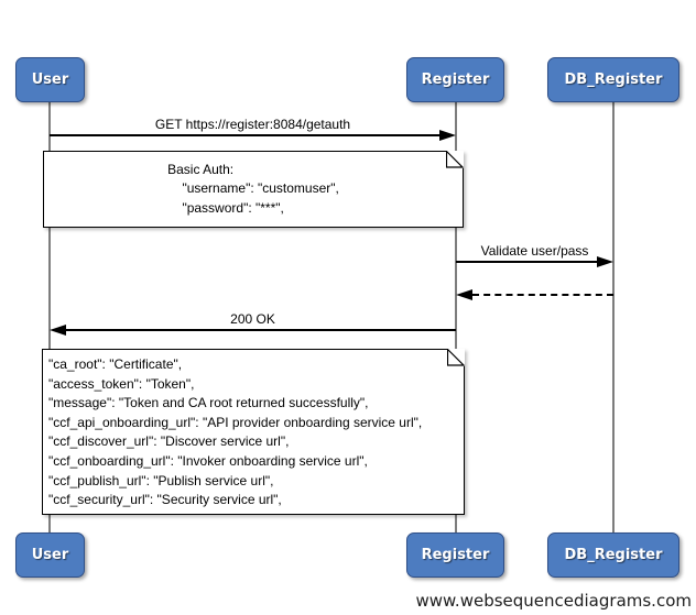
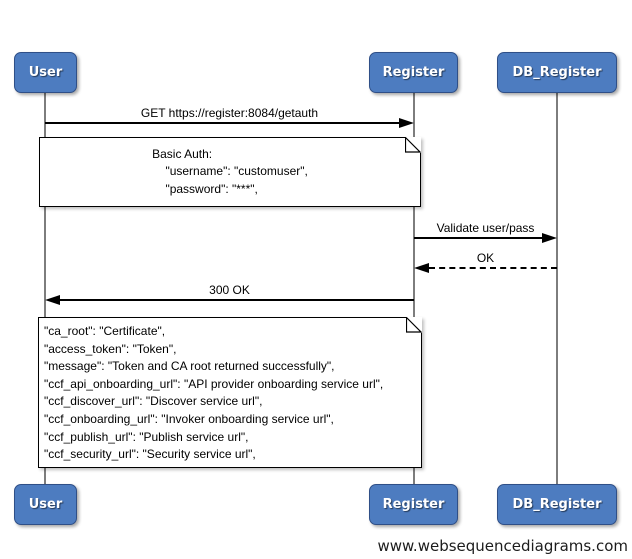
  User
  Register
  DB_Register
  GET https://register:8084/getauth
  Basic Auth:
  "username": "customuser",
  "password": "***",
  Validate user/pass
+ OK
- 200 OK
+ 300 OK
  "ca_root": "Certificate",
  "access_token": "Token",
  "message": "Token and CA root returned successfully",
  "ccf_api_onboarding_url": "API provider onboarding service url",
  "ccf_discover_url": "Discover service url",
  "ccf_onboarding_url": "Invoker onboarding service url",
  "ccf_publish_url": "Publish service url",
  "ccf_security_url": "Security service url",
  User
  Register
  DB_Register
  www.websequencediagrams.com
